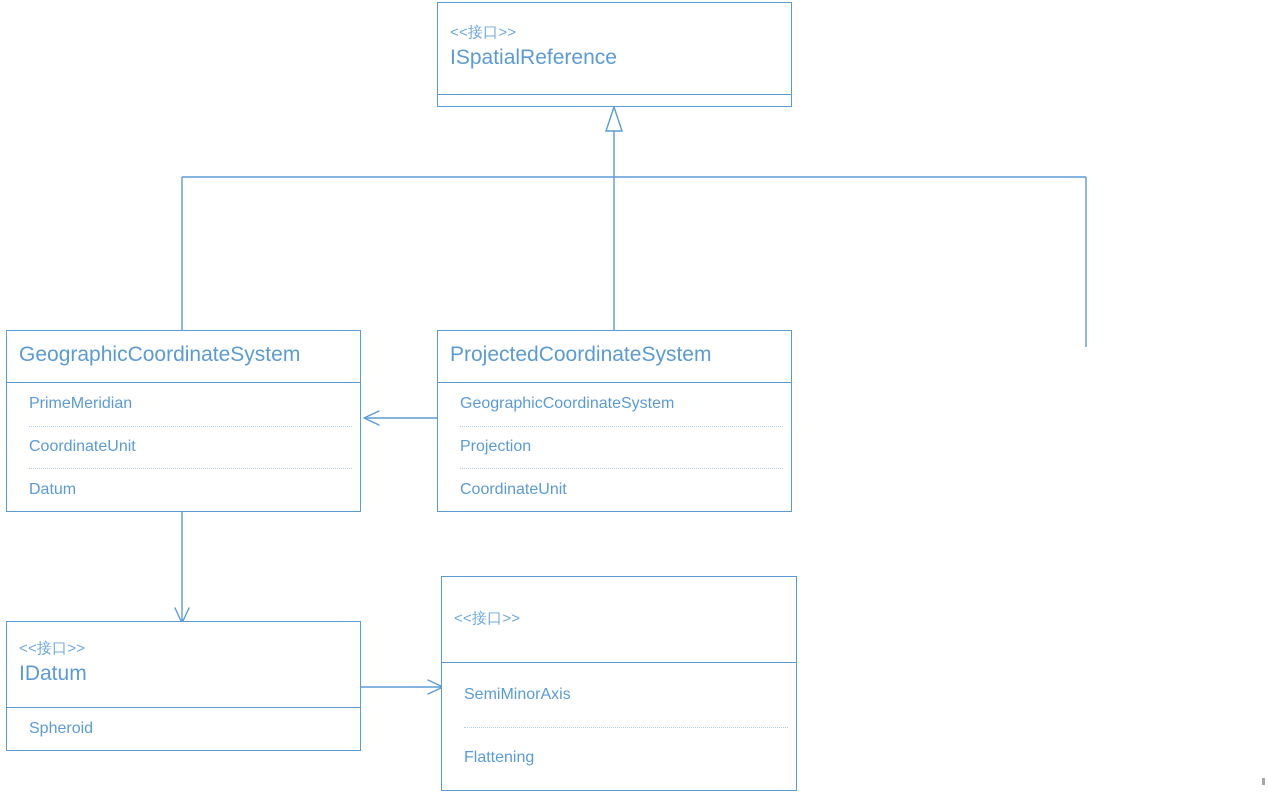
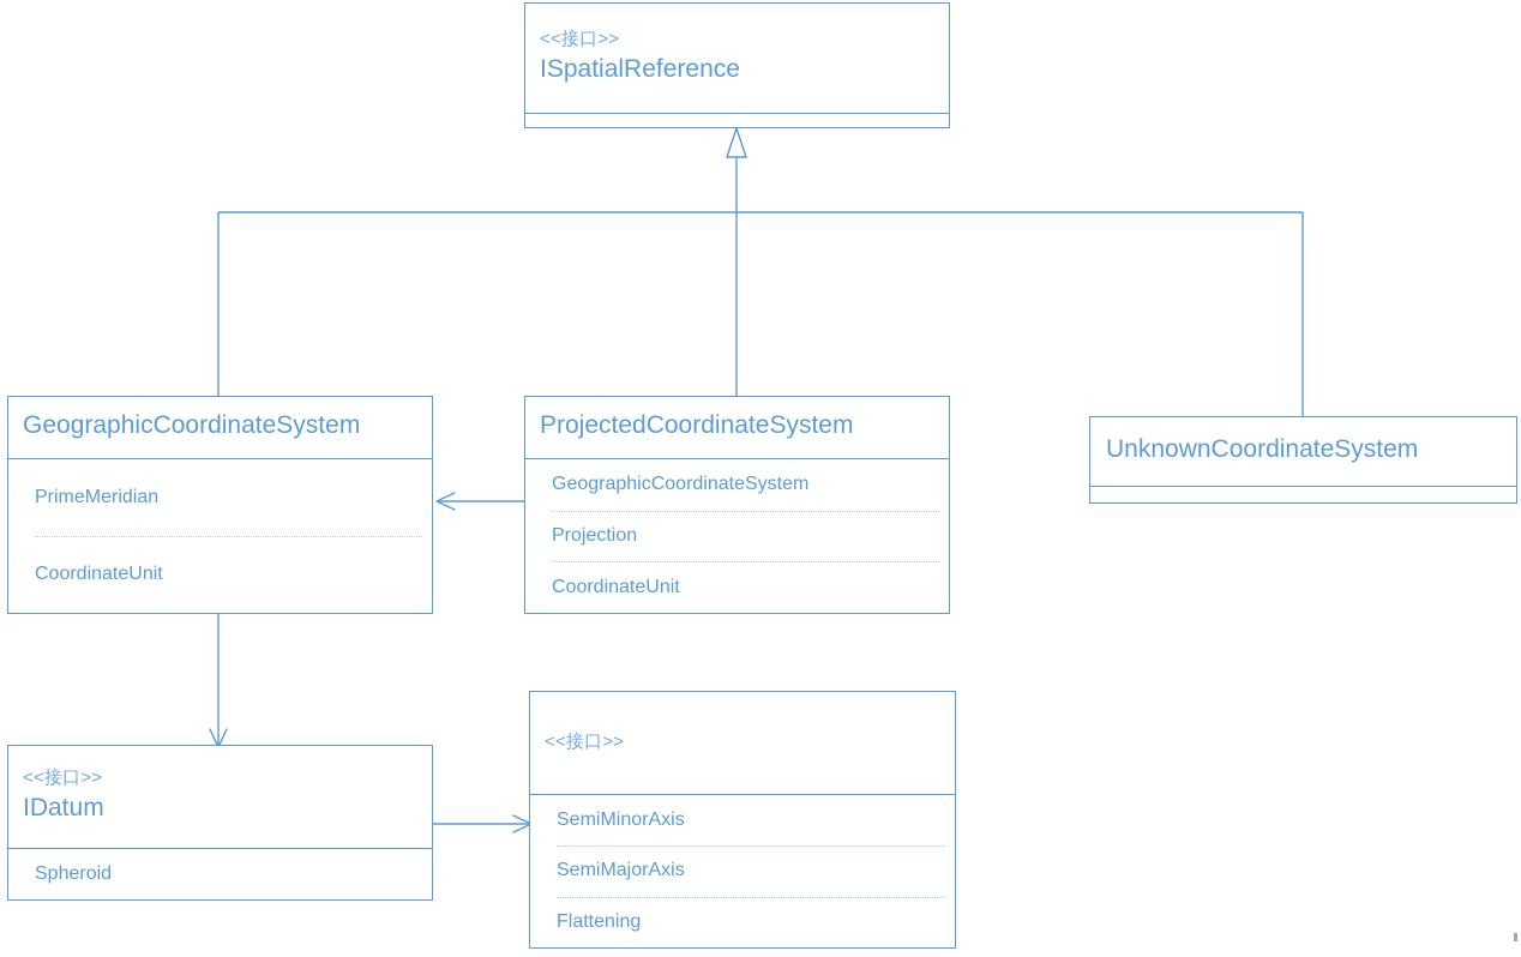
  <<接口>>
  ISpatialReference
  GeographicCoordinateSystem
  PrimeMeridian
  CoordinateUnit
- Datum
  ProjectedCoordinateSystem
  GeographicCoordinateSystem
  Projection
  CoordinateUnit
+ UnknownCoordinateSystem
  <<接口>>
  SemiMinorAxis
+ SemiMajorAxis
  Flattening
  <<接口>>
  IDatum
  Spheroid
